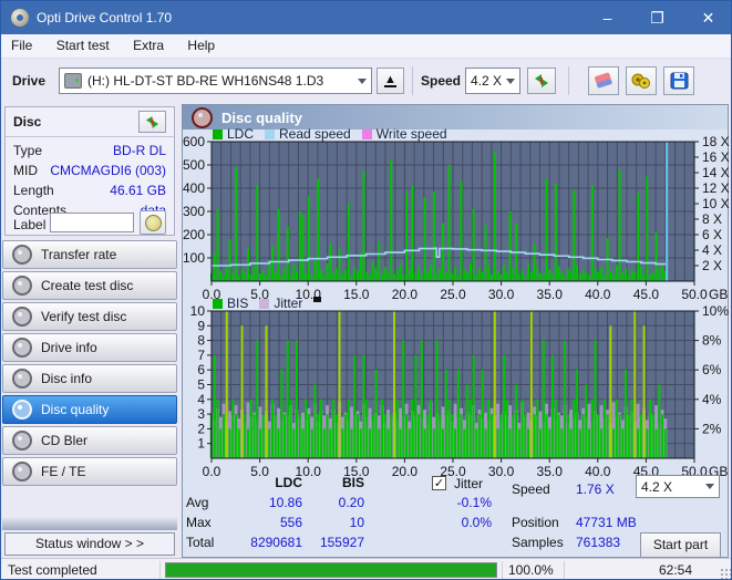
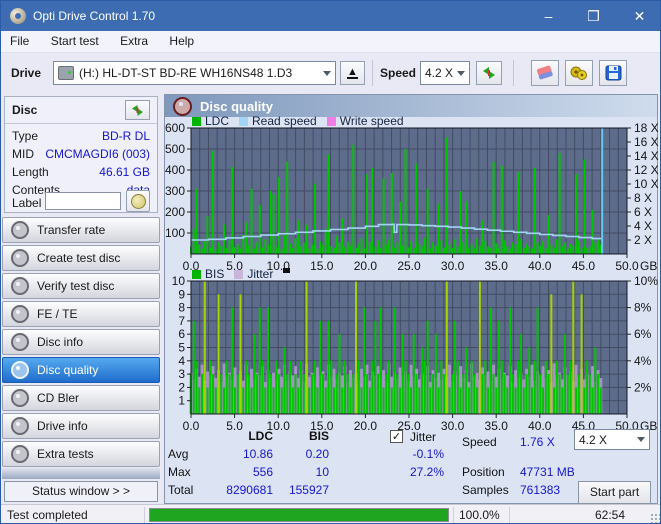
  Opti Drive Control 1.70
  –
  ❐
  ✕
  File Start test Extra Help
  Drive
  (H:) HL-DT-ST BD-RE WH16NS48 1.D3
  ▲
  Speed
  4.2 X
  Disc
  Type
  BD-R DL
  MID
  CMCMAGDI6 (003)
  Length
  46.61 GB
  Contents
  Label
  Transfer rate
  Create test disc
  Verify test disc
- Drive info
+ FE / TE
  Disc info
  Disc quality
  CD Bler
- FE / TE
+ Drive info
+ Extra tests
  Status window > >
  Disc quality
  LDC
  Read speed
  Write speed
  600
  500
  400
  300
  200
  100
  18 X
  16 X
  14 X
  12 X
  10 X
  8 X
  6 X
  4 X
  2 X
  0.0
  5.0
  10.0
  15.0
  20.0
  25.0
  30.0
  35.0
  40.0
  45.0
  50.0
  GB
  BIS
  Jitter
  10
  9
  8
  7
  6
  5
  4
  3
  2
  1
  10%
  8%
  6%
  4%
  2%
  0.0
  5.0
  10.0
  15.0
  20.0
  25.0
  30.0
  35.0
  40.0
  45.0
  50.0
  GB
  LDC
  BIS
  Avg
  10.86
  0.20
  -0.1%
  Max
  556
  10
- 0.0%
+ 27.2%
  Total
  8290681
  155927
  ✓
  Jitter
  Speed
  1.76 X
  Position
  47731 MB
  Samples
  761383
  4.2 X
  Start part
  Test completed
  100.0%
  62:54
